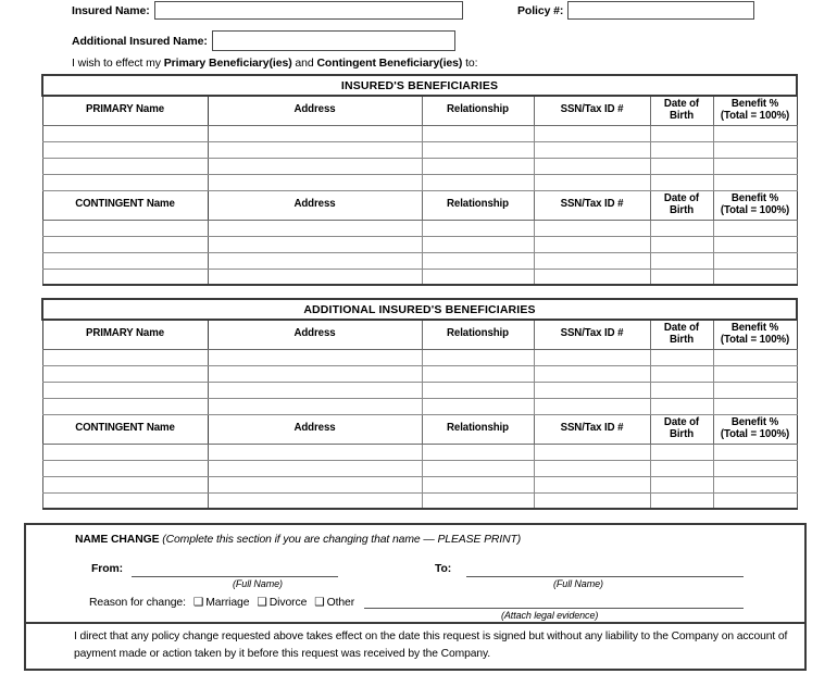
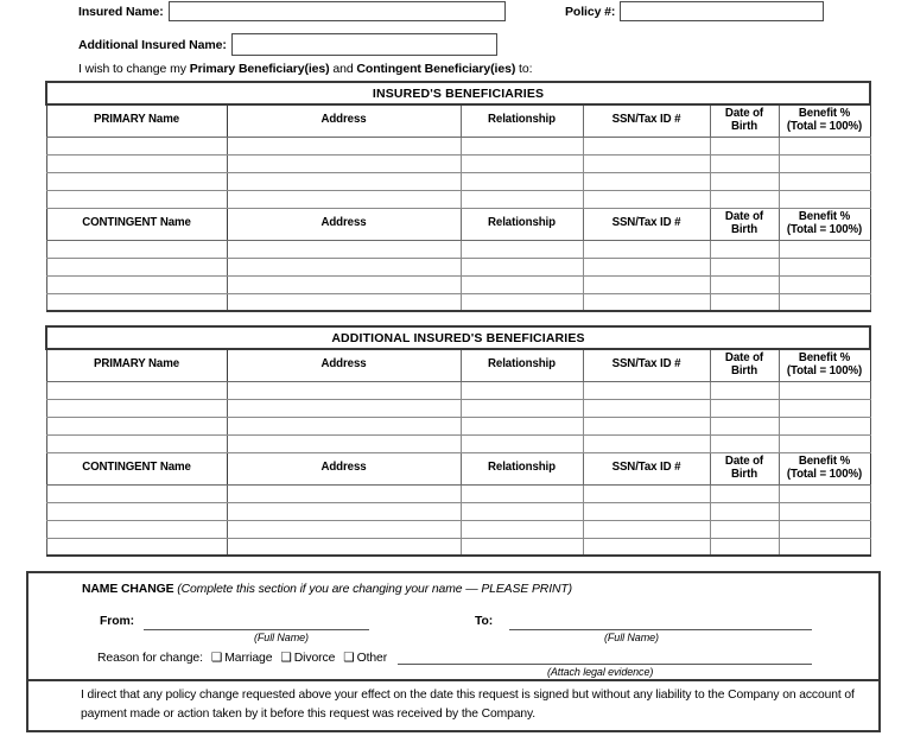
  Insured Name:
  Policy #:
  Additional Insured Name:
- I wish to effect my Primary Beneficiary(ies) and Contingent Beneficiary(ies) to:
+ I wish to change my Primary Beneficiary(ies) and Contingent Beneficiary(ies) to:
  INSURED'S BENEFICIARIES
  PRIMARY Name	Address	Relationship	SSN/Tax ID #	Date of Birth	Benefit % (Total = 100%)
  CONTINGENT Name	Address	Relationship	SSN/Tax ID #	Date of Birth	Benefit % (Total = 100%)
  ADDITIONAL INSURED'S BENEFICIARIES
  PRIMARY Name	Address	Relationship	SSN/Tax ID #	Date of Birth	Benefit % (Total = 100%)
  CONTINGENT Name	Address	Relationship	SSN/Tax ID #	Date of Birth	Benefit % (Total = 100%)
- NAME CHANGE (Complete this section if you are changing that name — PLEASE PRINT)
+ NAME CHANGE (Complete this section if you are changing your name — PLEASE PRINT)
  From:
  (Full Name)
  To:
  (Full Name)
  Reason for change: ❑ Marriage ❑ Divorce ❑ Other
  (Attach legal evidence)
- I direct that any policy change requested above takes effect on the date this request is signed but without any liability to the Company on account of payment made or action taken by it before this request was received by the Company.
+ I direct that any policy change requested above your effect on the date this request is signed but without any liability to the Company on account of payment made or action taken by it before this request was received by the Company.
